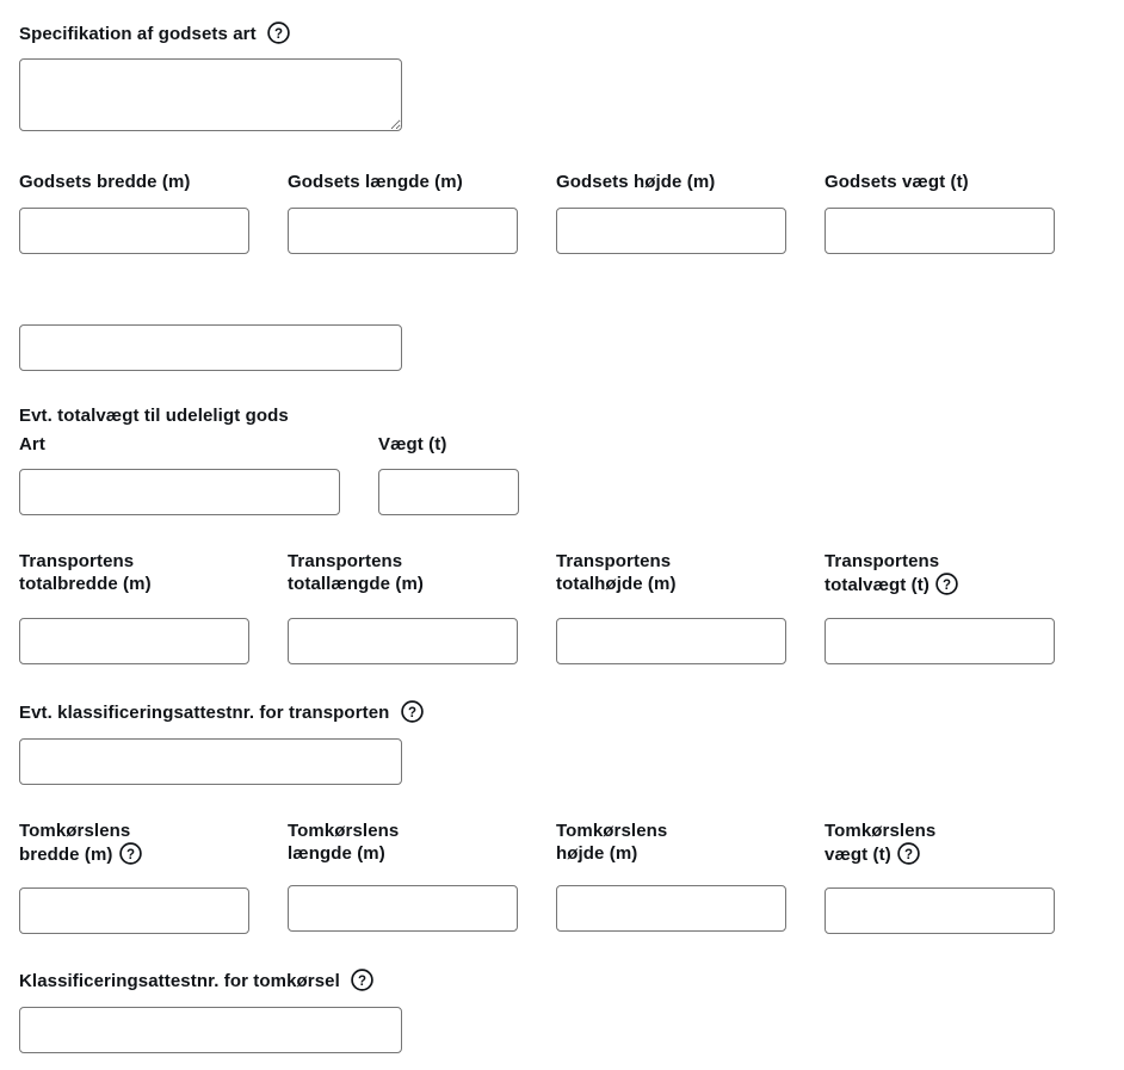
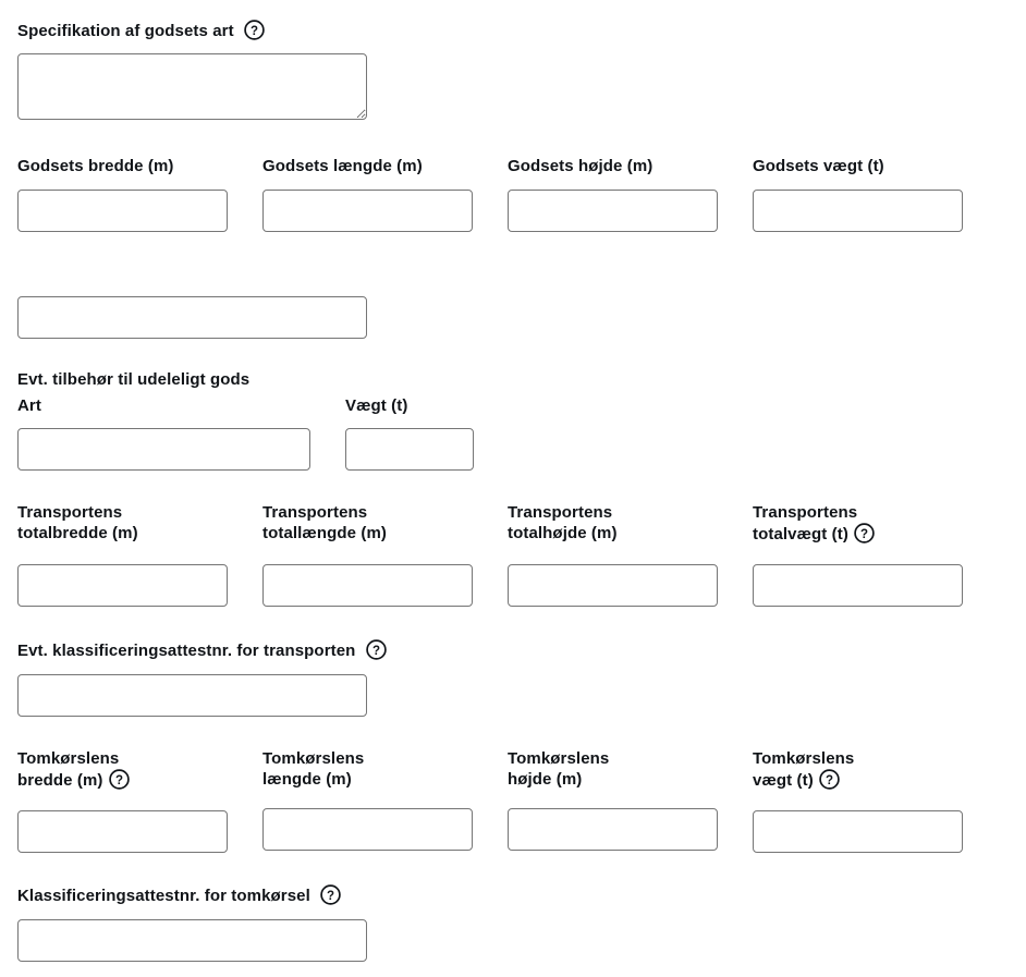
  Specifikation af godsets art
  ?
  Godsets bredde (m)
  Godsets længde (m)
  Godsets højde (m)
  Godsets vægt (t)
- Evt. totalvægt til udeleligt gods
+ Evt. tilbehør til udeleligt gods
  Art
  Vægt (t)
  Transportens
  totalbredde (m)
  Transportens
  totallængde (m)
  Transportens
  totalhøjde (m)
  Transportens
  totalvægt (t)
  ?
  Evt. klassificeringsattestnr. for transporten
  ?
  Tomkørslens
  bredde (m)
  ?
  Tomkørslens
  længde (m)
  Tomkørslens
  højde (m)
  Tomkørslens
  vægt (t)
  ?
  Klassificeringsattestnr. for tomkørsel
  ?
